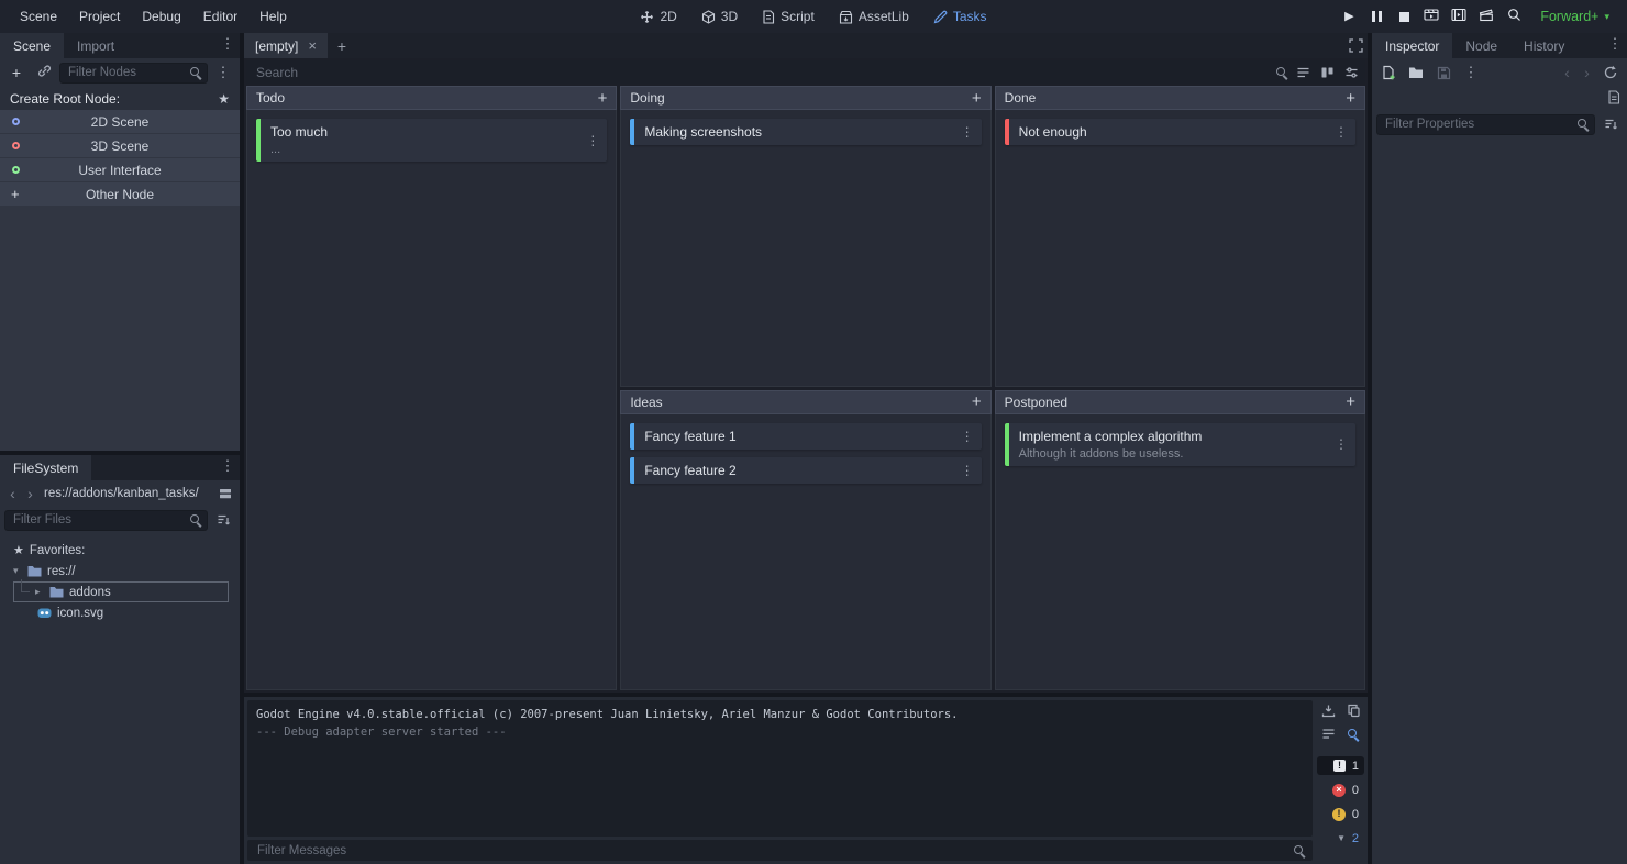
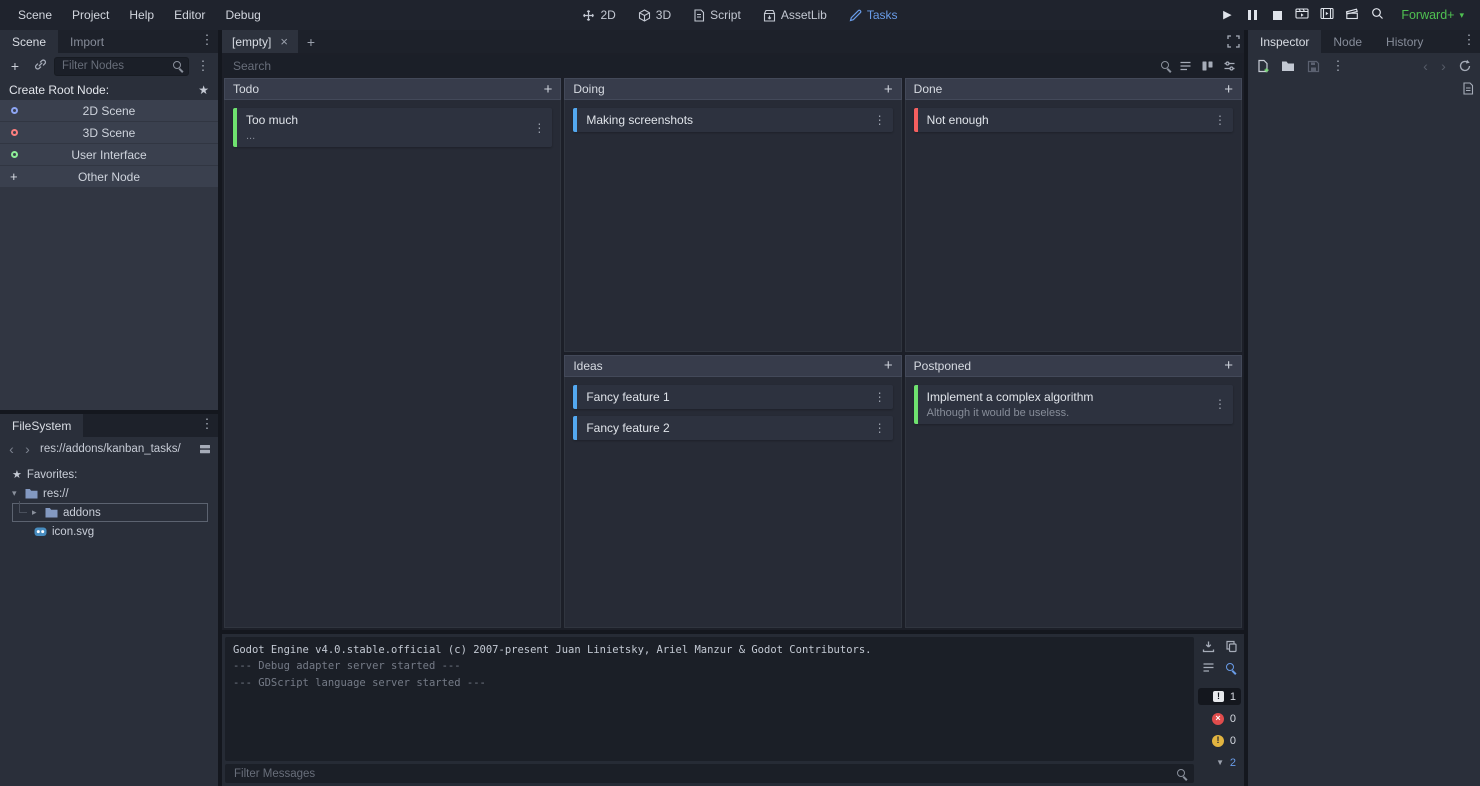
  Scene
  Project
- Debug
+ Help
  Editor
- Help
+ Debug
  2D
  3D
  Script
  AssetLib
  Tasks
  ▶
  Forward+
  ▾
  Scene
  Import
  ⋮
  +
  Filter Nodes
  ⋮
  Create Root Node:
  ★
  2D Scene
  3D Scene
  User Interface
  +
  Other Node
  FileSystem
  ⋮
  ‹
  ›
  res://addons/kanban_tasks/
- Filter Files
  ★
  Favorites:
  ▾
  res://
  ▸
  addons
  icon.svg
  [empty]
  ×
  +
  Search
  Todo
  +
  Too much
  ...
  ⋮
  Doing
  +
  Making screenshots
  ⋮
  Ideas
  +
  Fancy feature 1
  ⋮
  Fancy feature 2
  ⋮
  Done
  +
  Not enough
  ⋮
  Postponed
  +
  Implement a complex algorithm
- Although it addons be useless.
+ Although it would be useless.
  ⋮
  Godot Engine v4.0.stable.official (c) 2007-present Juan Linietsky, Ariel Manzur & Godot Contributors.
  --- Debug adapter server started ---
+ --- GDScript language server started ---
  Filter Messages
  !
  1
  ×
  0
  !
  0
  ▼
  2
  Inspector
  Node
  History
  ⋮
  ⋮
  ‹
  ›
- Filter Properties
